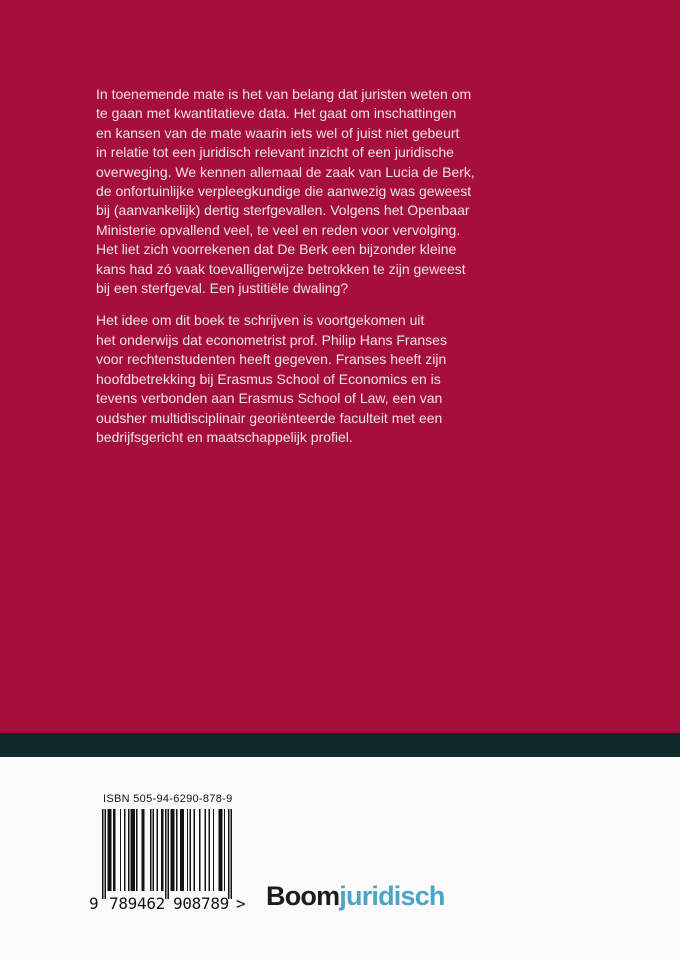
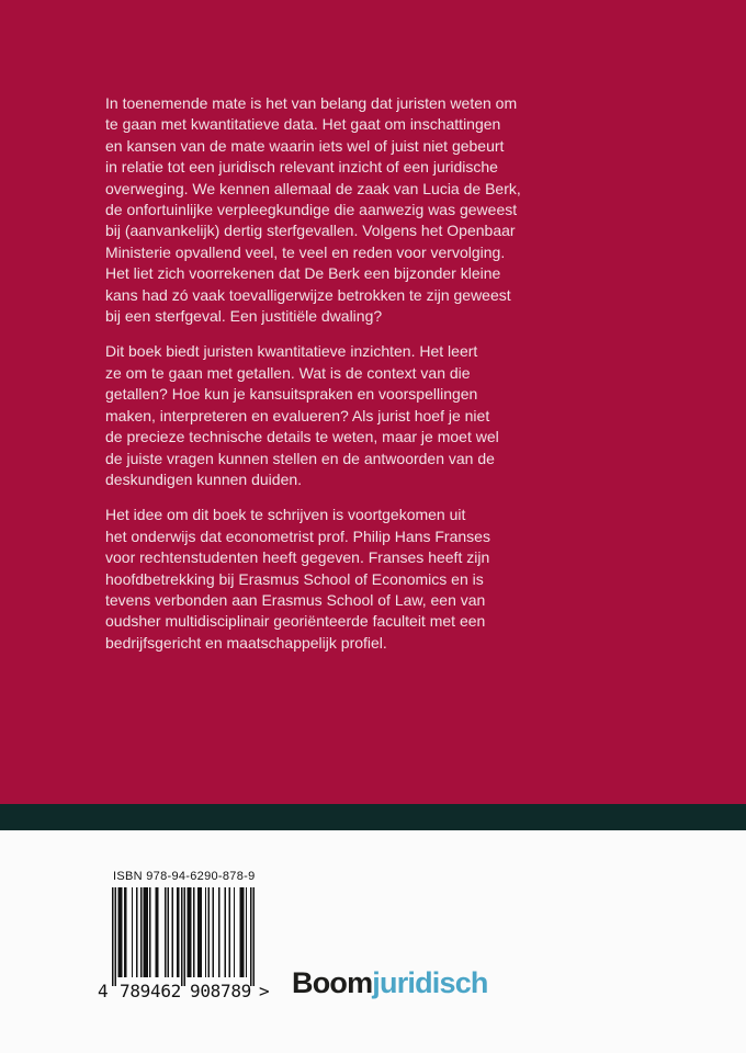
  In toenemende mate is het van belang dat juristen weten om
  te gaan met kwantitatieve data. Het gaat om inschattingen
  en kansen van de mate waarin iets wel of juist niet gebeurt
  in relatie tot een juridisch relevant inzicht of een juridische
  overweging. We kennen allemaal de zaak van Lucia de Berk,
  de onfortuinlijke verpleegkundige die aanwezig was geweest
  bij (aanvankelijk) dertig sterfgevallen. Volgens het Openbaar
  Ministerie opvallend veel, te veel en reden voor vervolging.
  Het liet zich voorrekenen dat De Berk een bijzonder kleine
  kans had zó vaak toevalligerwijze betrokken te zijn geweest
  bij een sterfgeval. Een justitiële dwaling?
+ Dit boek biedt juristen kwantitatieve inzichten. Het leert
+ ze om te gaan met getallen. Wat is de context van die
+ getallen? Hoe kun je kansuitspraken en voorspellingen
+ maken, interpreteren en evalueren? Als jurist hoef je niet
+ de precieze technische details te weten, maar je moet wel
+ de juiste vragen kunnen stellen en de antwoorden van de
+ deskundigen kunnen duiden.
  Het idee om dit boek te schrijven is voortgekomen uit
  het onderwijs dat econometrist prof. Philip Hans Franses
  voor rechtenstudenten heeft gegeven. Franses heeft zijn
  hoofdbetrekking bij Erasmus School of Economics en is
  tevens verbonden aan Erasmus School of Law, een van
  oudsher multidisciplinair georiënteerde faculteit met een
  bedrijfsgericht en maatschappelijk profiel.
- ISBN 505-94-6290-878-9
+ ISBN 978-94-6290-878-9
- 9
+ 4
  789462
  908789
  >
  Boomjuridisch
